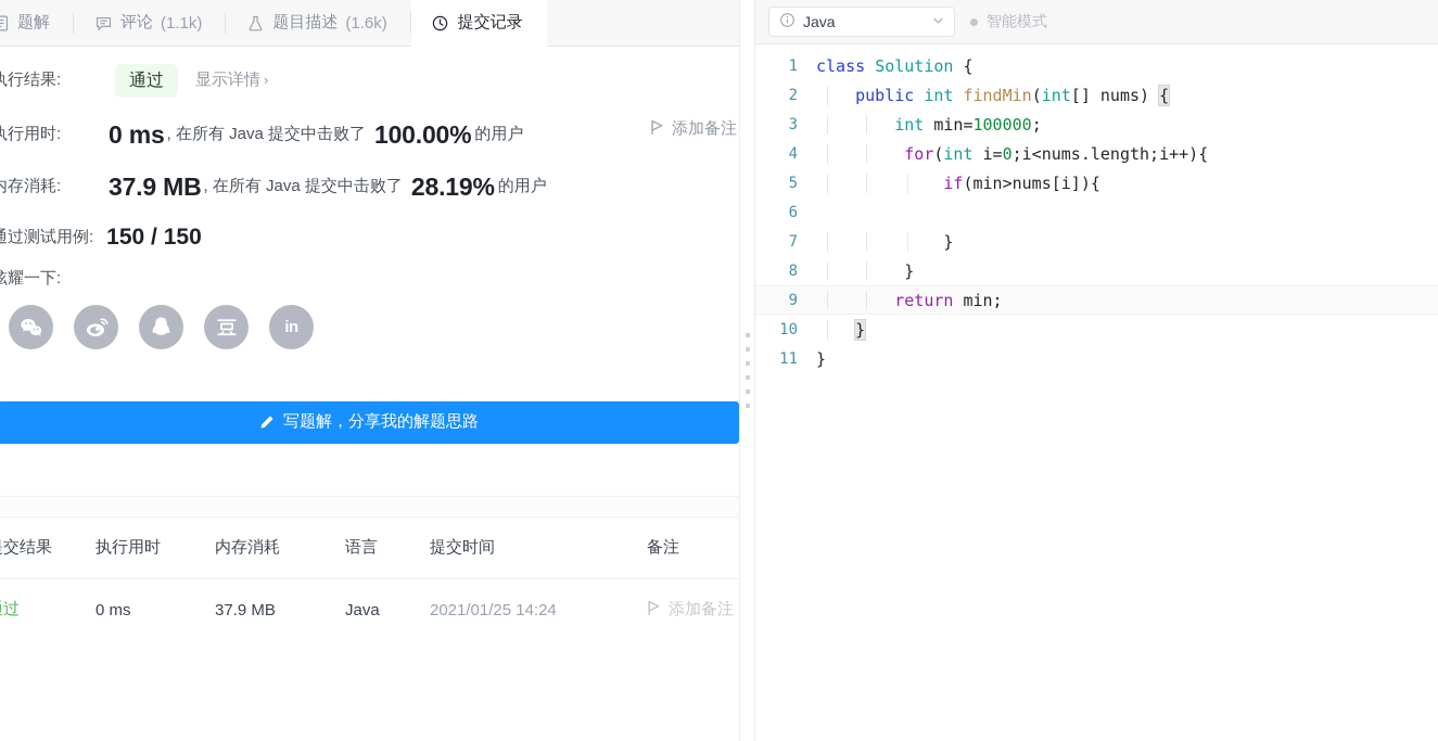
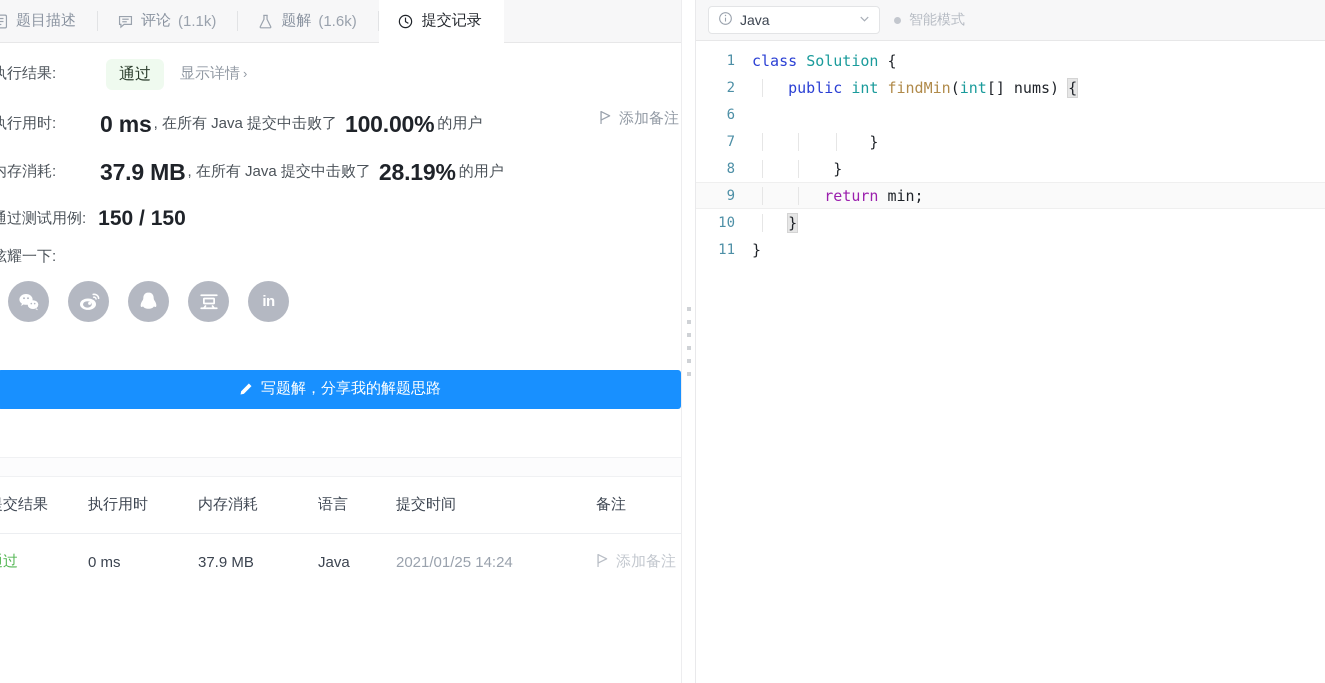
- 题解
+ 题目描述
  评论
  (1.1k)
- 题目描述
+ 题解
  (1.6k)
  提交记录
  添加备注
  行结果:
  通过
  显示详情 ›
  行用时:
  0 ms
  , 在所有 Java 提交中击败了
  100.00%
  的用户
  存消耗:
  37.9 MB
  , 在所有 Java 提交中击败了
  28.19%
  的用户
  过测试用例:
  150 / 150
  耀一下:
  in
  写题解，分享我的解题思路
  交结果
  执行用时
  内存消耗
  语言
  提交时间
  备注
  0 ms
  37.9 MB
  Java
  2021/01/25 14:24
  添加备注
  Java
  智能模式
  1
  class Solution {
  2
  public int findMin(int[] nums) {
- 3
- int min=100000;
- 4
- for(int i=0;i<nums.length;i++){
- 5
- if(min>nums[i]){
  6
  7
  }
  8
  }
  9
  return min;
  10
  }
  11
  }
